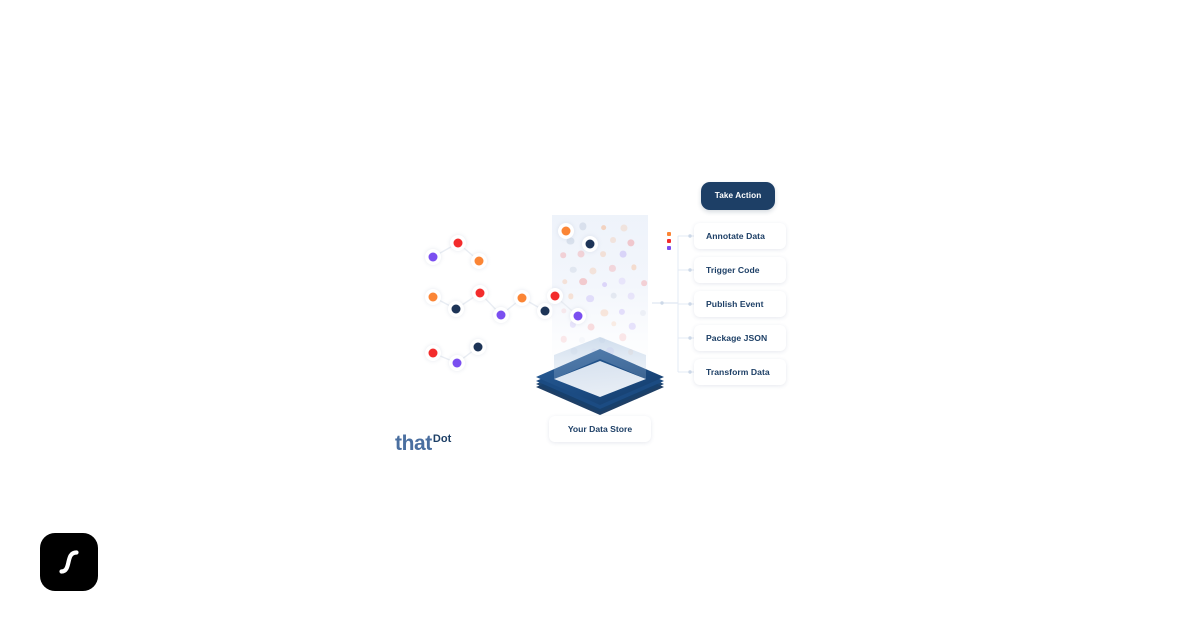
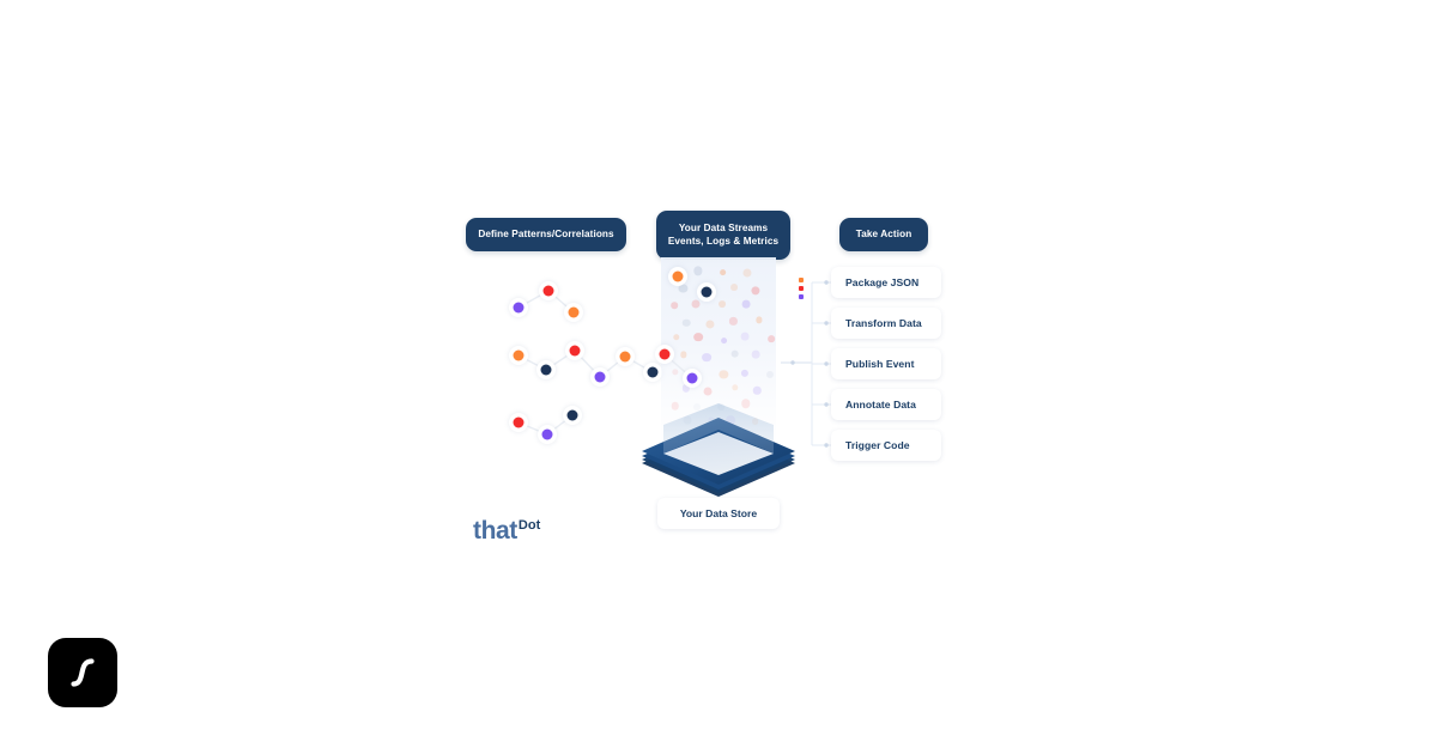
+ Define Patterns/Correlations
+ Your Data Streams
+ Events, Logs & Metrics
  Take Action
  Your Data Store
- Annotate Data
+ Package JSON
- Trigger Code
+ Transform Data
  Publish Event
- Package JSON
+ Annotate Data
- Transform Data
+ Trigger Code
  that
  Dot
